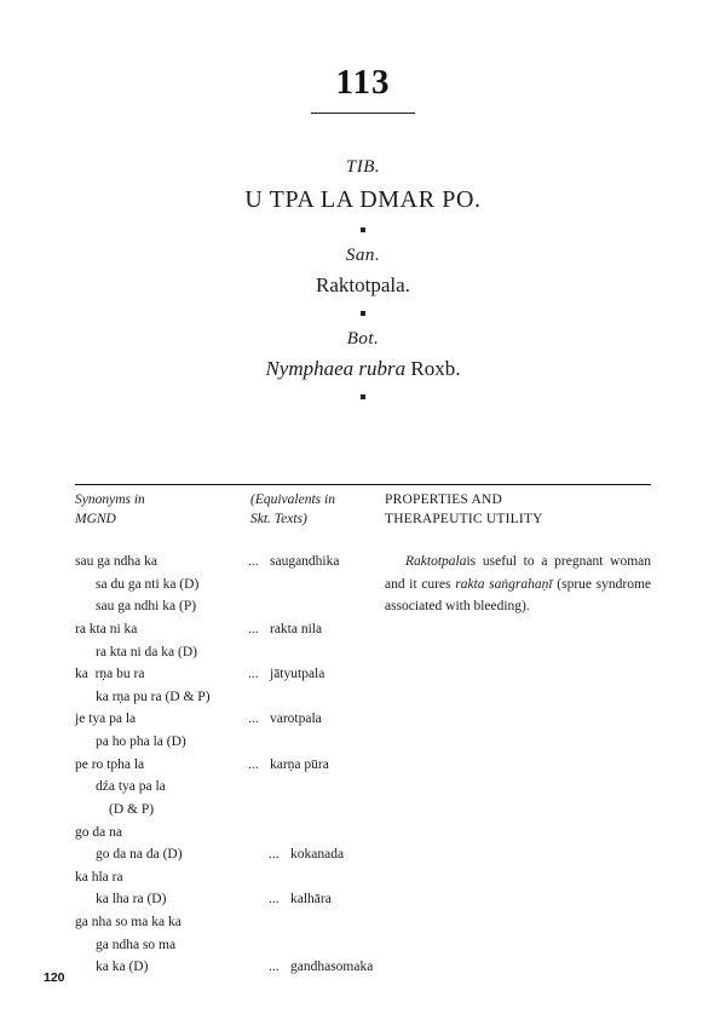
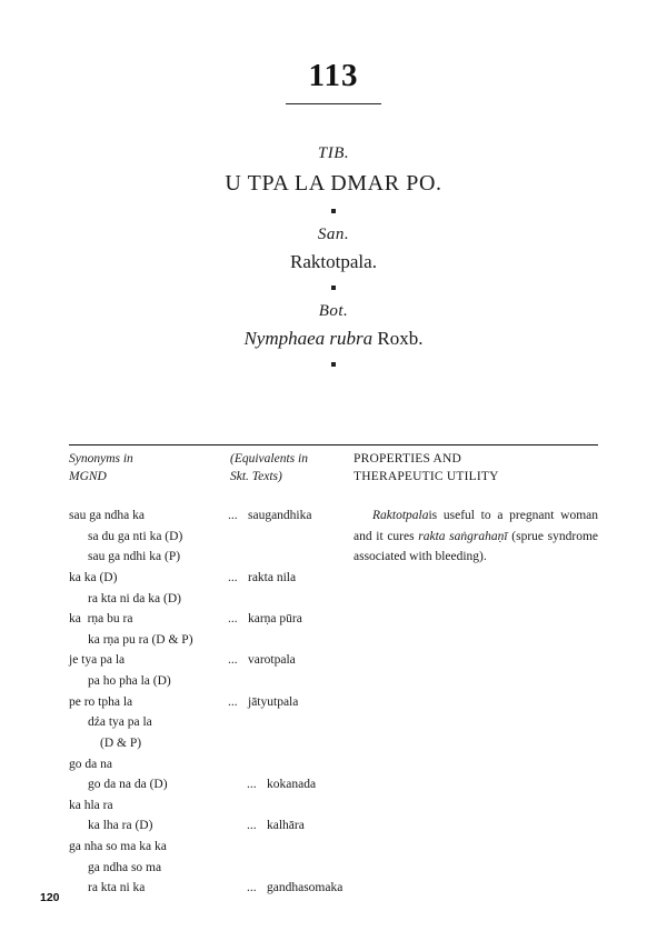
  113
  TIB.
  U TPA LA DMAR PO.
  San.
  Raktotpala.
  Bot.
  Nymphaea rubra Roxb.
  Synonyms in
  (Equivalents in
  MGND
  Skt. Texts)
  sau ga ndha ka
  ...
  saugandhika
  sa du ga nti ka (D)
  sau ga ndhi ka (P)
- ra kta ni ka
+ ka ka (D)
  ...
  rakta nila
  ra kta ni da ka (D)
  ka rṇa bu ra
  ...
- jātyutpala
+ karṇa pūra
  ka rṇa pu ra (D & P)
  je tya pa la
  ...
  varotpala
  pa ho pha la (D)
  pe ro tpha la
  ...
- karṇa pūra
+ jātyutpala
  dźa tya pa la
  (D & P)
  go da na
  go da na da (D)
  ...
  kokanada
  ka hla ra
  ka lha ra (D)
  ...
  kalhāra
  ga nha so ma ka ka
  ga ndha so ma
- ka ka (D)
+ ra kta ni ka
  ...
  gandhasomaka
  PROPERTIES AND
  THERAPEUTIC UTILITY
  Raktotpalais useful to a pregnant woman and it cures rakta saṅgrahaṇī (sprue syndrome associated with bleeding).
  120
